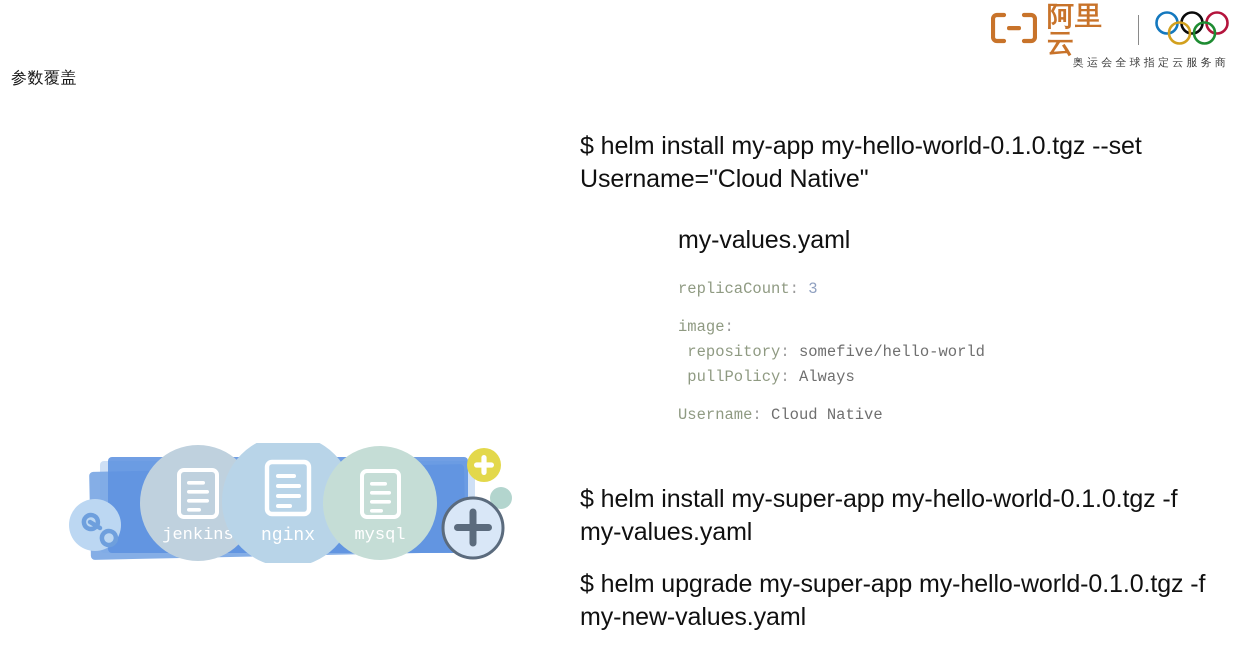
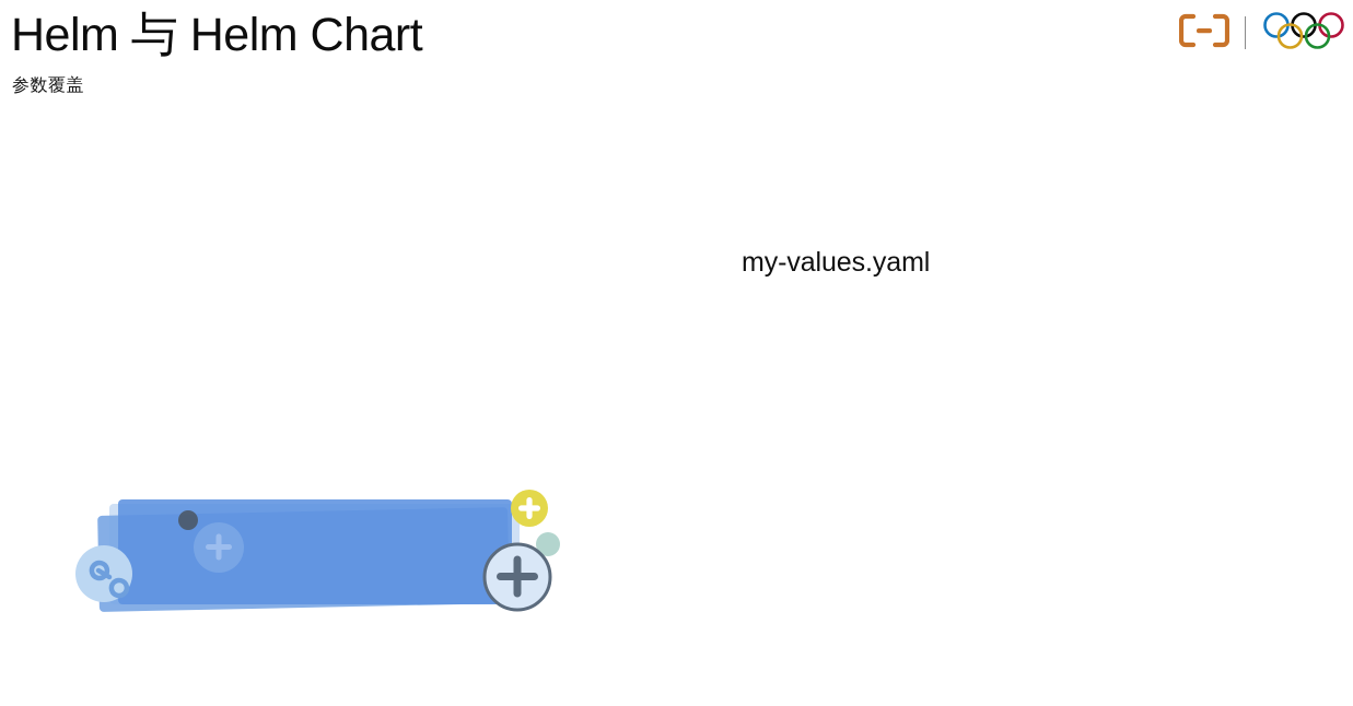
+ Helm 与 Helm Chart
  参数覆盖
- 阿里云
- 奥运会全球指定云服务商
- jenkins
- nginx
- mysql
- $ helm install my-app my-hello-world-0.1.0.tgz --set Username="Cloud Native"
  my-values.yaml
- replicaCount: 3
- image:
- repository: somefive/hello-world
- pullPolicy: Always
- Username: Cloud Native
- $ helm install my-super-app my-hello-world-0.1.0.tgz -f my-values.yaml
- $ helm upgrade my-super-app my-hello-world-0.1.0.tgz -f my-new-values.yaml
